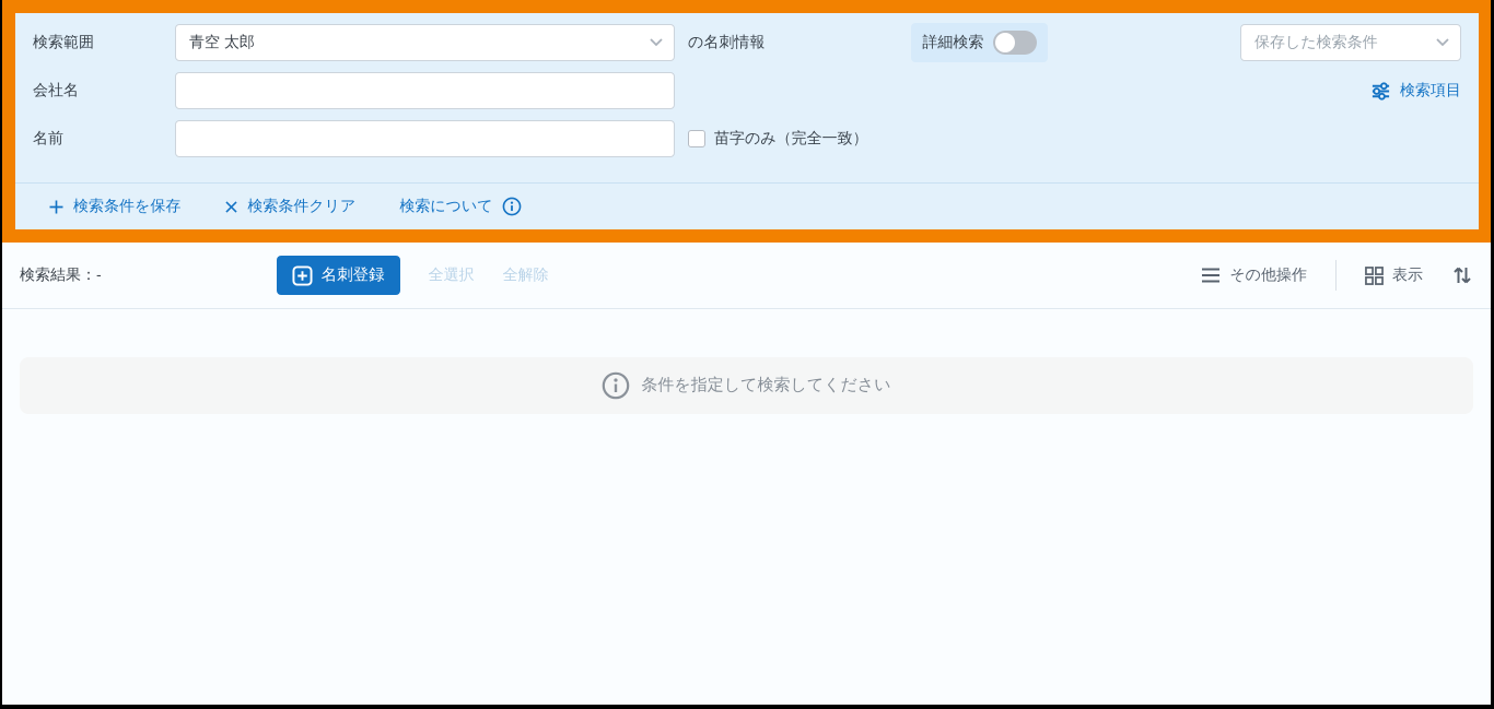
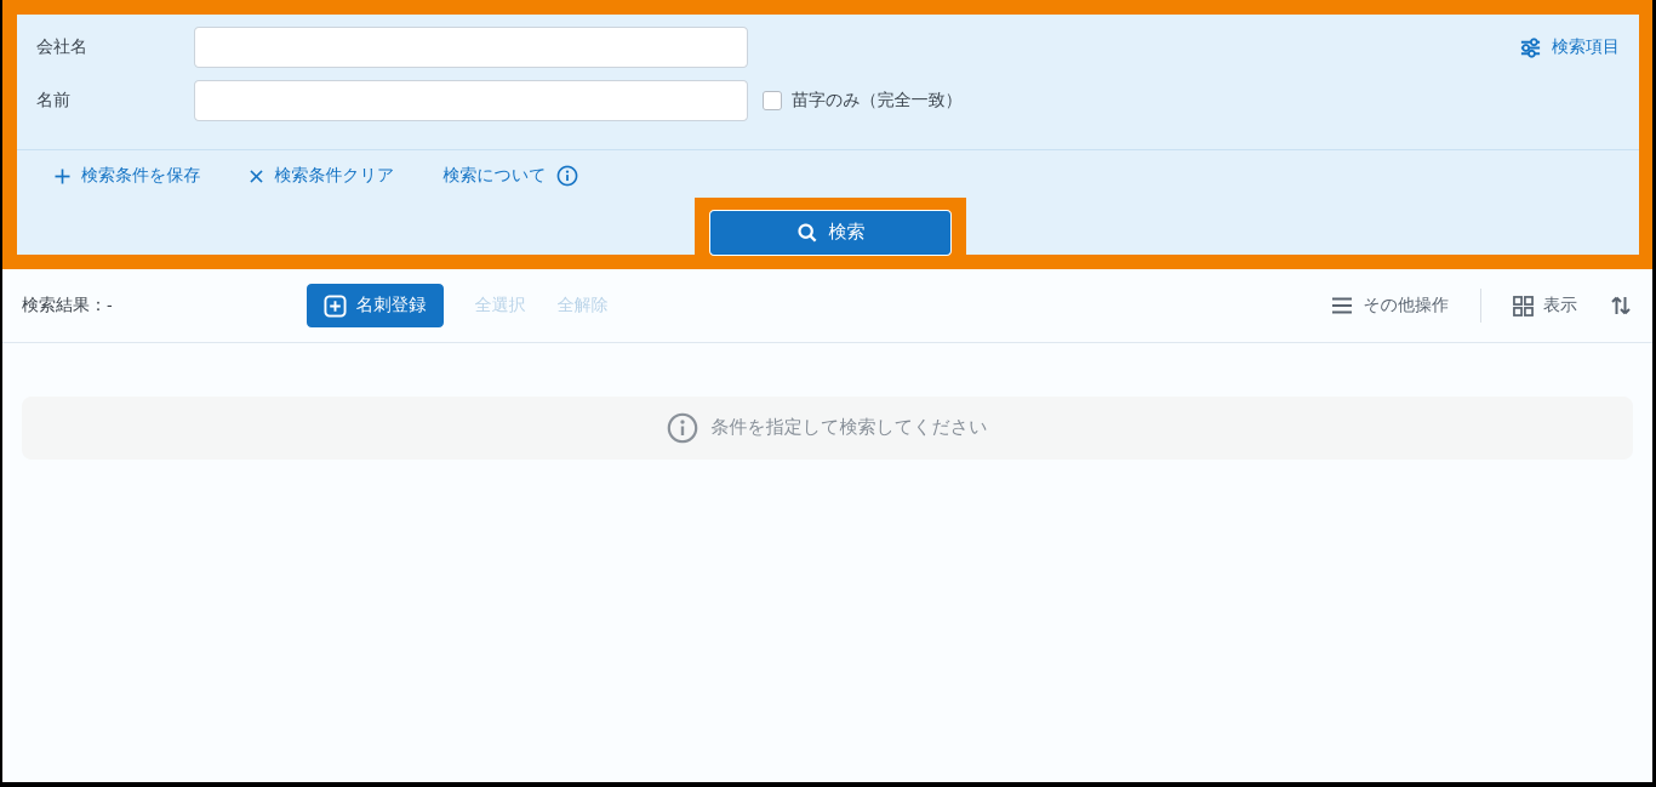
- 検索範囲
- 青空 太郎
- の名刺情報
- 詳細検索
- 保存した検索条件
  会社名
  検索項目
  名前
  苗字のみ（完全一致）
  検索条件を保存
  検索条件クリア
  検索について
+ 検索
  検索結果：-
  名刺登録
  全選択
  全解除
  その他操作
  表示
  条件を指定して検索してください
